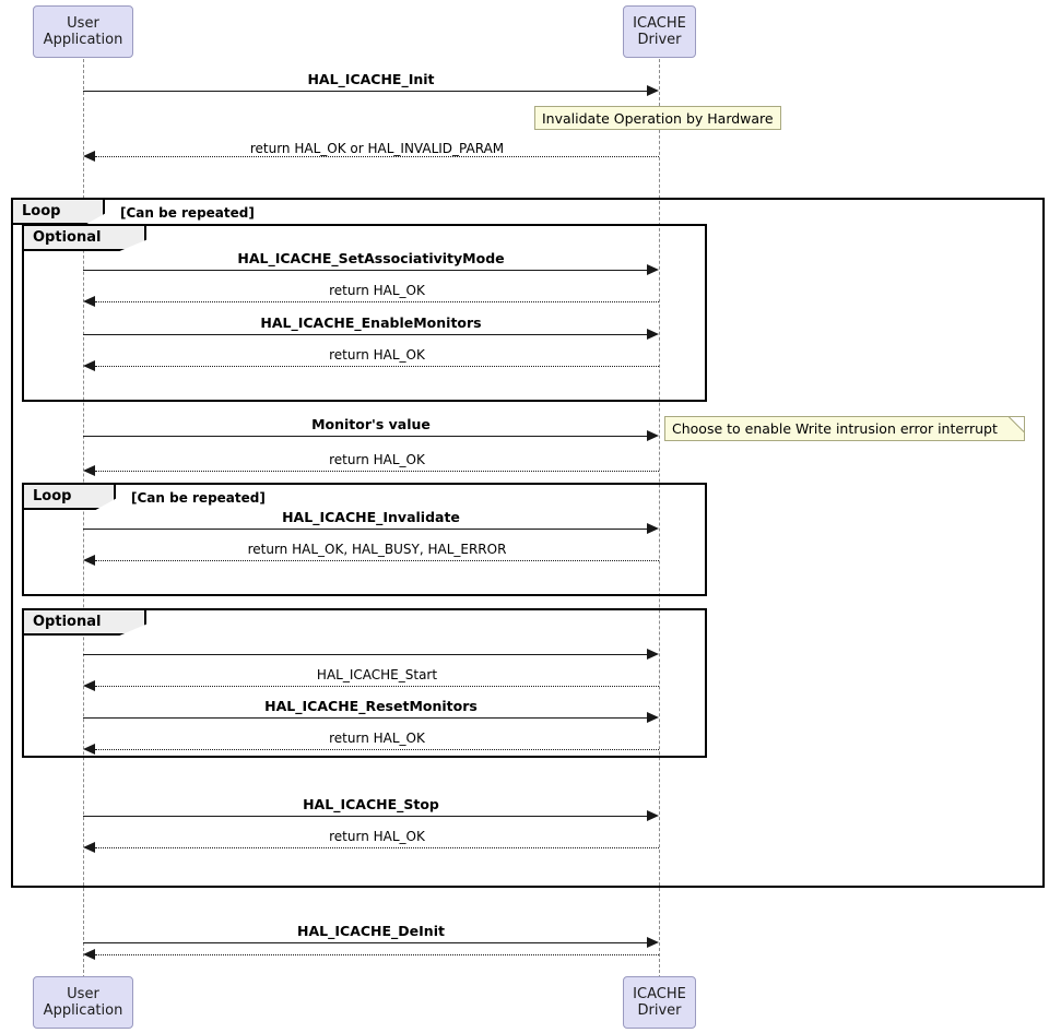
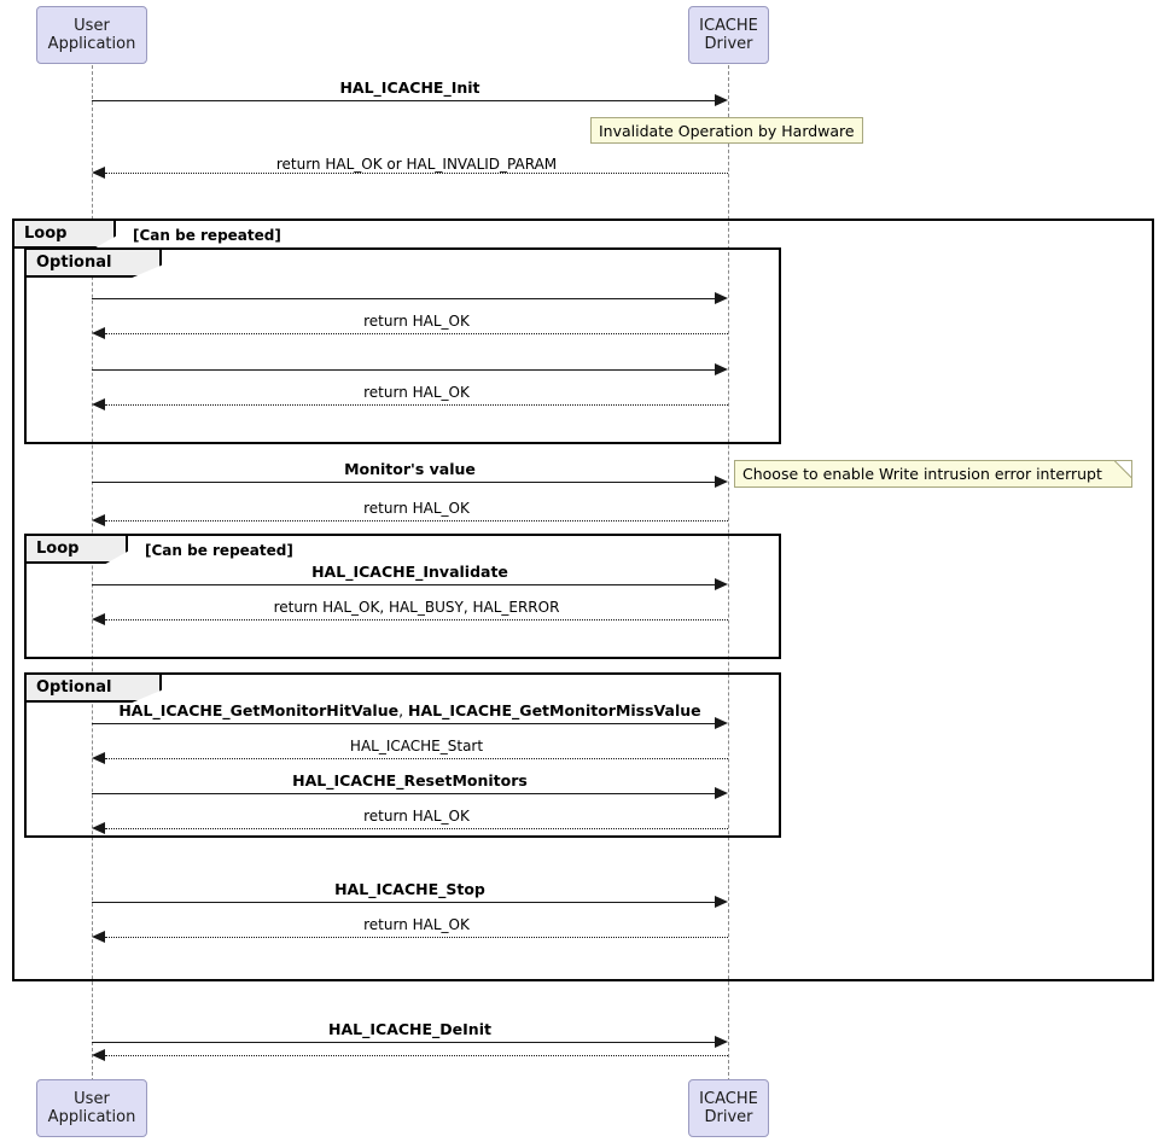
  User
  Application
  ICACHE
  Driver
  User
  Application
  ICACHE
  Driver
  Loop
  [Can be repeated]
  Optional
  Loop
  [Can be repeated]
  Optional
  HAL_ICACHE_Init
  Invalidate Operation by Hardware
  return HAL_OK or HAL_INVALID_PARAM
- HAL_ICACHE_SetAssociativityMode
  return HAL_OK
- HAL_ICACHE_EnableMonitors
  return HAL_OK
  Monitor's value
  Choose to enable Write intrusion error interrupt
  return HAL_OK
  HAL_ICACHE_Invalidate
  return HAL_OK, HAL_BUSY, HAL_ERROR
+ HAL_ICACHE_GetMonitorHitValue, HAL_ICACHE_GetMonitorMissValue
  HAL_ICACHE_Start
  HAL_ICACHE_ResetMonitors
  return HAL_OK
  HAL_ICACHE_Stop
  return HAL_OK
  HAL_ICACHE_DeInit
